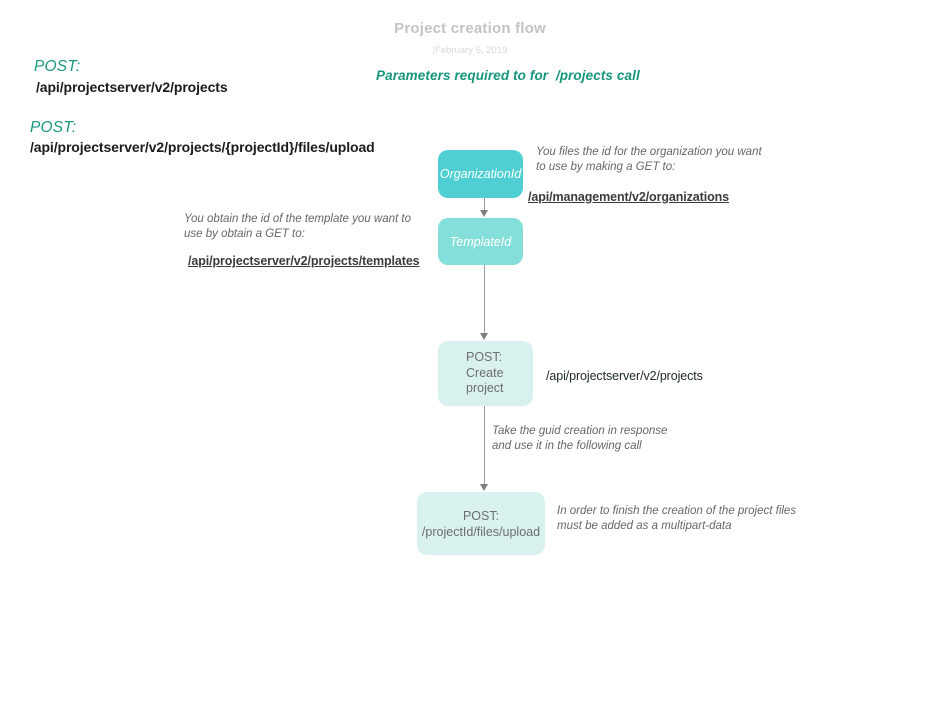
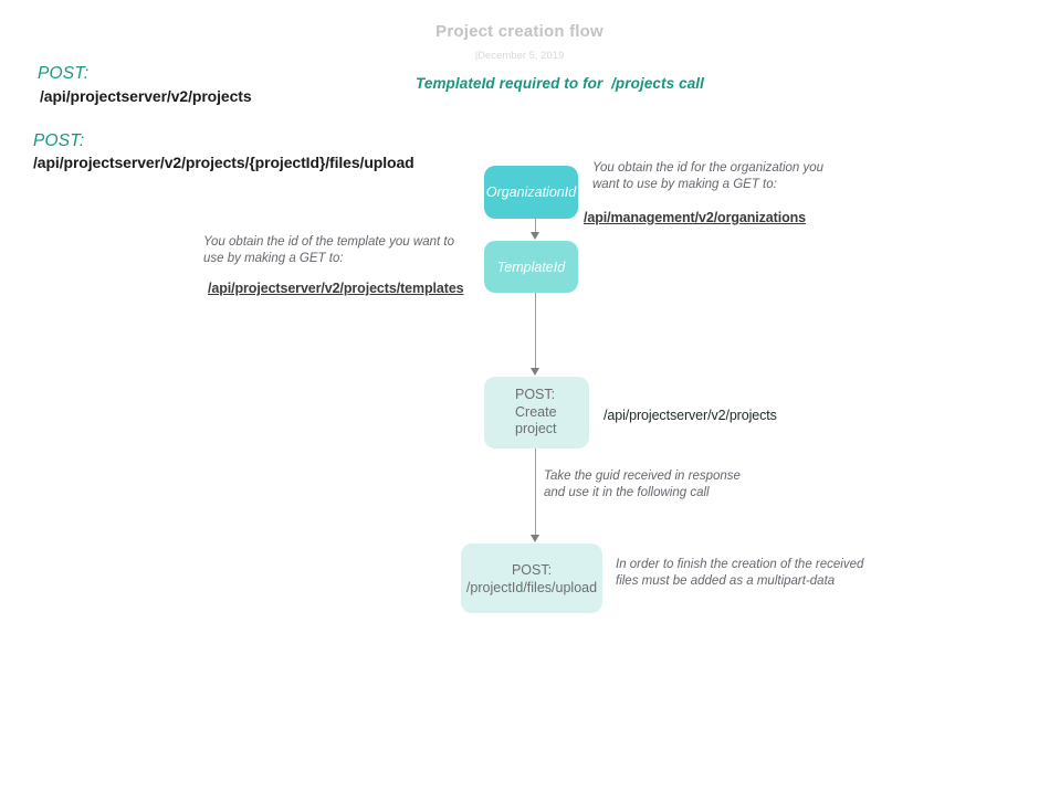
  Project creation flow
- |February 5, 2019
+ |December 5, 2019
  POST:
  /api/projectserver/v2/projects
  POST:
  /api/projectserver/v2/projects/{projectId}/files/upload
- Parameters required to for /projects call
+ TemplateId required to for /projects call
  OrganizationId
  TemplateId
  POST:
  Create
  project
  POST:
  /projectId/files/upload
- You files the id for the organization you want to use by making a GET to:
+ You obtain the id for the organization you want to use by making a GET to:
  /api/management/v2/organizations
- You obtain the id of the template you want to use by obtain a GET to:
+ You obtain the id of the template you want to use by making a GET to:
  /api/projectserver/v2/projects/templates
  /api/projectserver/v2/projects
- Take the guid creation in response and use it in the following call
+ Take the guid received in response and use it in the following call
- In order to finish the creation of the project files must be added as a multipart-data
+ In order to finish the creation of the received files must be added as a multipart-data
